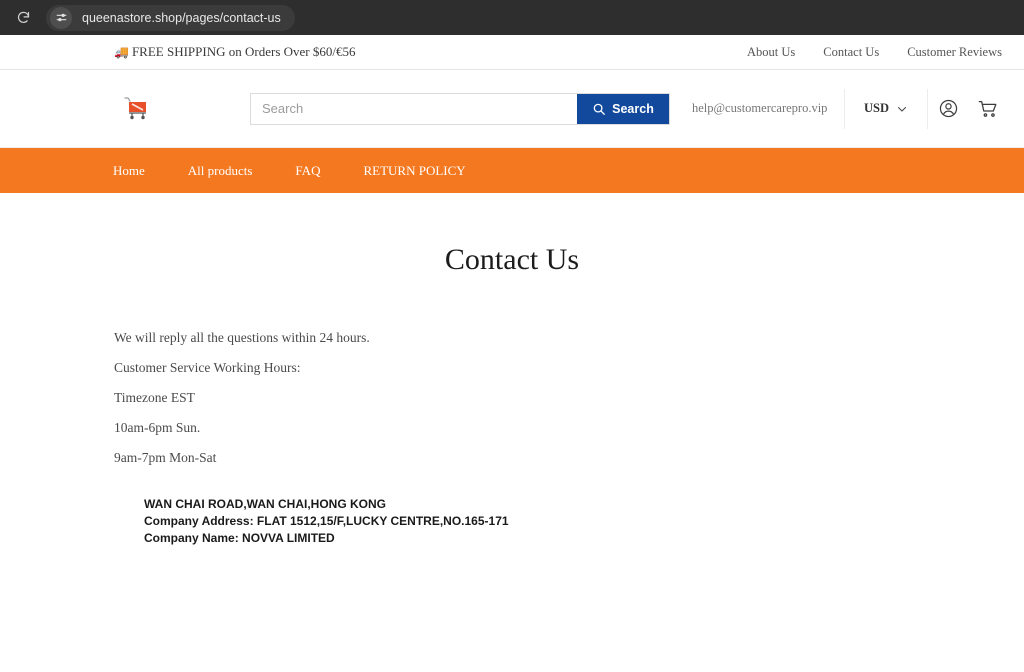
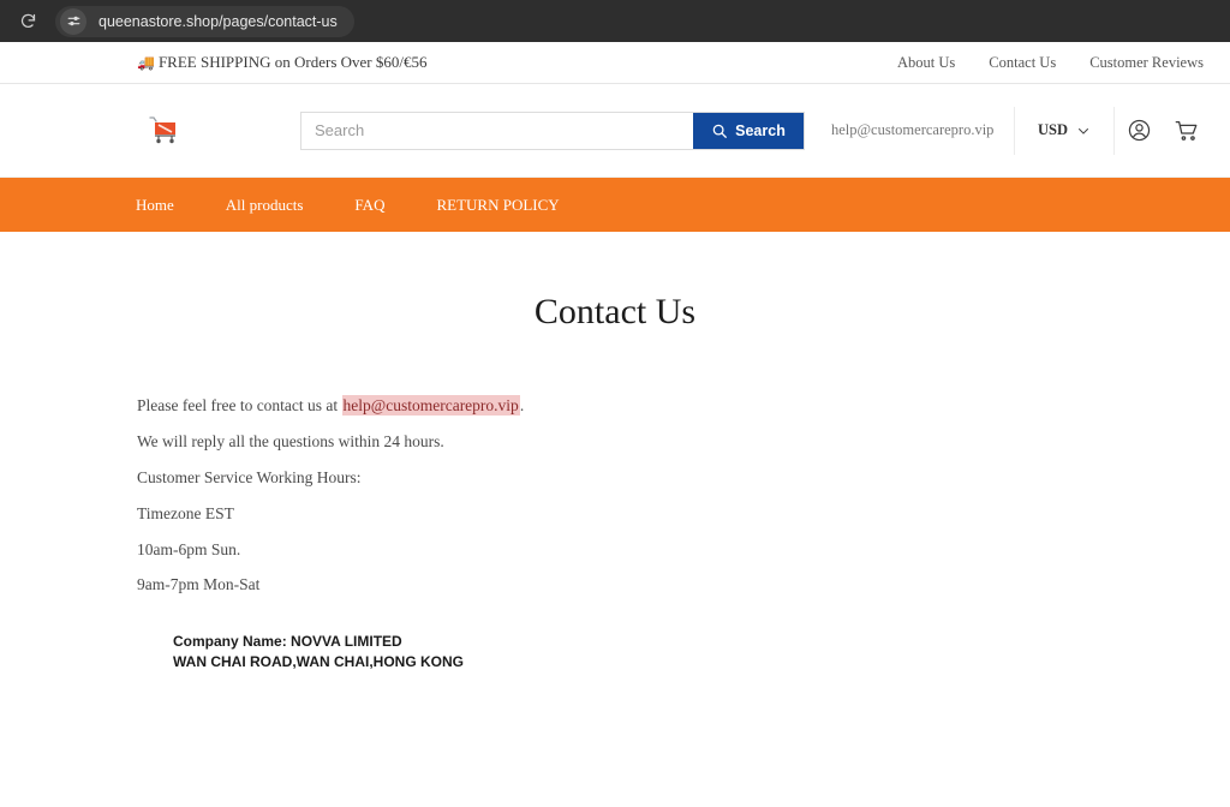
  queenastore.shop/pages/contact-us
  🚚 FREE SHIPPING on Orders Over $60/€56
  About Us
  Contact Us
  Customer Reviews
  Search
  Search
  help@customercarepro.vip
  USD
  Home
  All products
  FAQ
  RETURN POLICY
  Contact Us
+ Please feel free to contact us at help@customercarepro.vip.
  We will reply all the questions within 24 hours.
  Customer Service Working Hours:
  Timezone EST
  10am-6pm Sun.
  9am-7pm Mon-Sat
- WAN CHAI ROAD,WAN CHAI,HONG KONG
+ Company Name: NOVVA LIMITED
- Company Address: FLAT 1512,15/F,LUCKY CENTRE,NO.165-171
- Company Name: NOVVA LIMITED
+ WAN CHAI ROAD,WAN CHAI,HONG KONG
